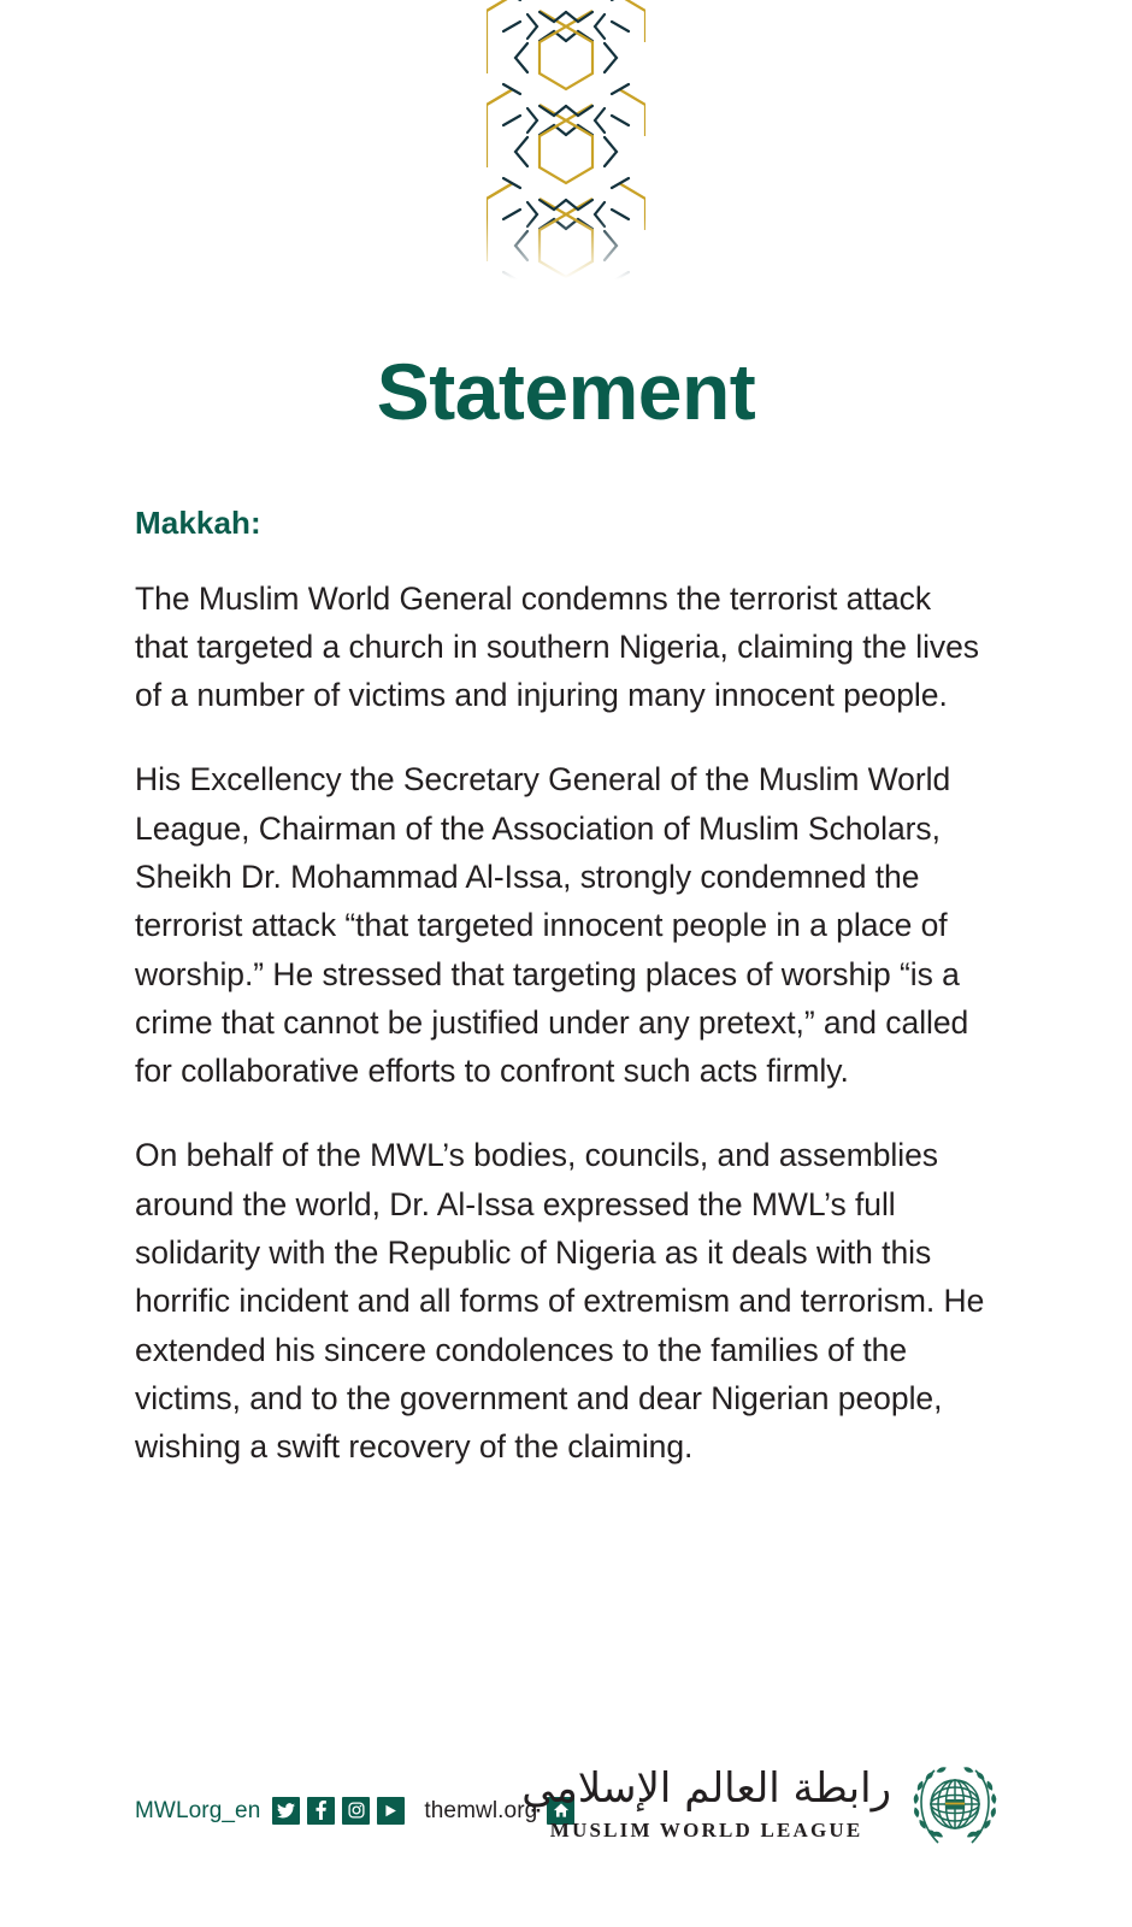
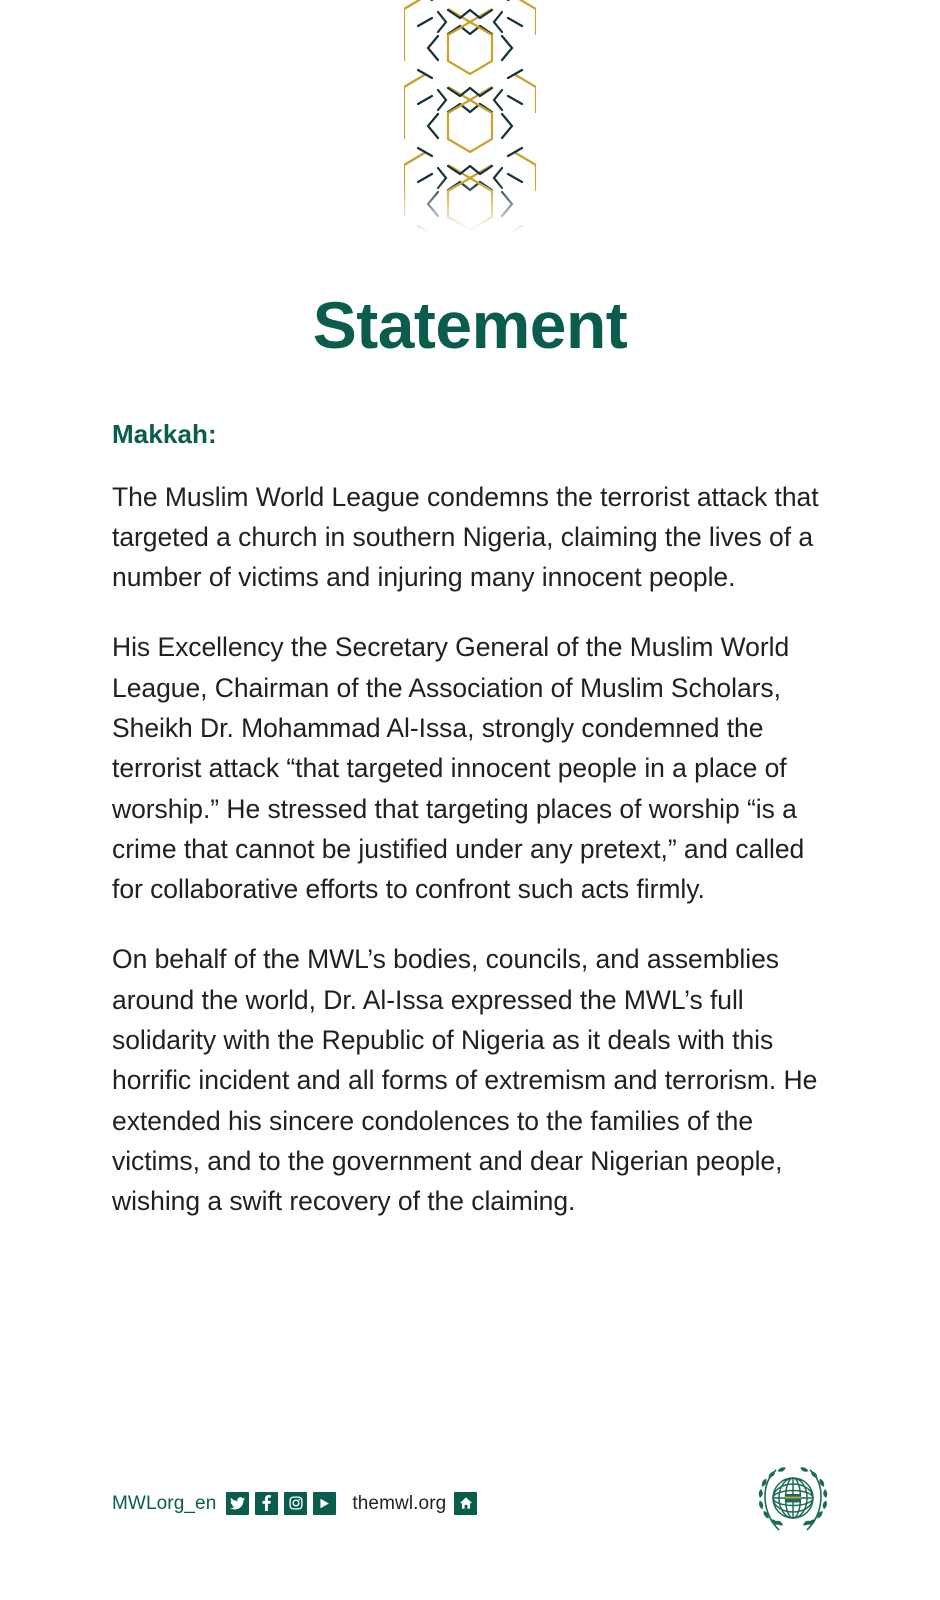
  Statement
  Makkah:
- The Muslim World General condemns the terrorist attack that targeted a church in southern Nigeria, claiming the lives of a number of victims and injuring many innocent people.
+ The Muslim World League condemns the terrorist attack that targeted a church in southern Nigeria, claiming the lives of a number of victims and injuring many innocent people.
  His Excellency the Secretary General of the Muslim World League, Chairman of the Association of Muslim Scholars, Sheikh Dr. Mohammad Al-Issa, strongly condemned the terrorist attack “that targeted innocent people in a place of worship.” He stressed that targeting places of worship “is a crime that cannot be justified under any pretext,” and called for collaborative efforts to confront such acts firmly.
  On behalf of the MWL’s bodies, councils, and assemblies around the world, Dr. Al-Issa expressed the MWL’s full solidarity with the Republic of Nigeria as it deals with this horrific incident and all forms of extremism and terrorism. He extended his sincere condolences to the families of the victims, and to the government and dear Nigerian people, wishing a swift recovery of the claiming.
  MWLorg_en
  themwl.org
- رابطة العالم الإسلامي
- MUSLIM WORLD LEAGUE
